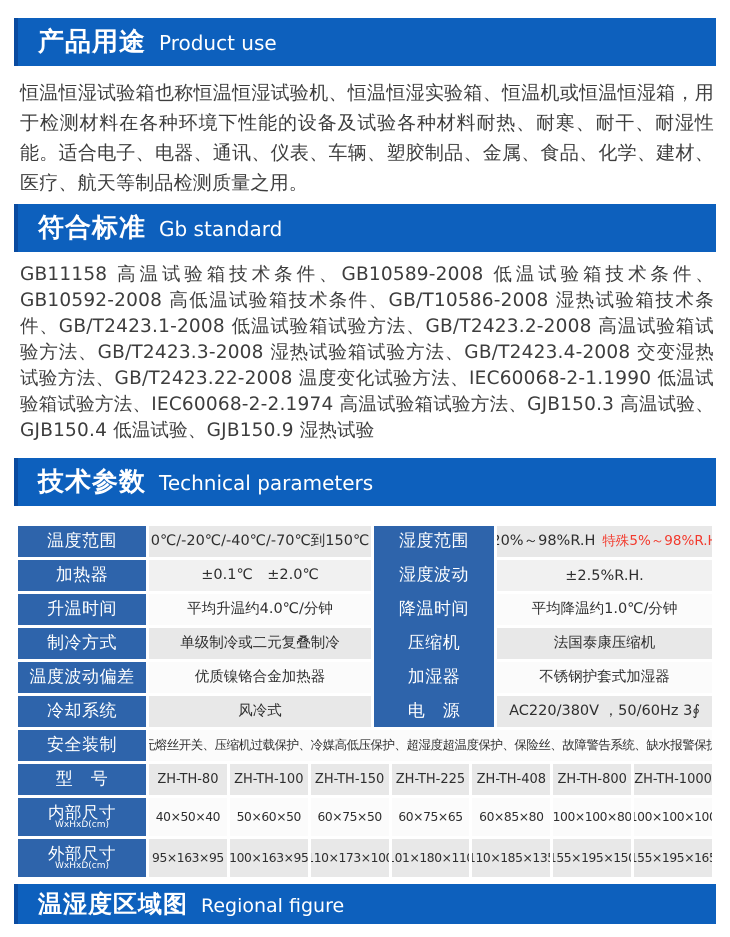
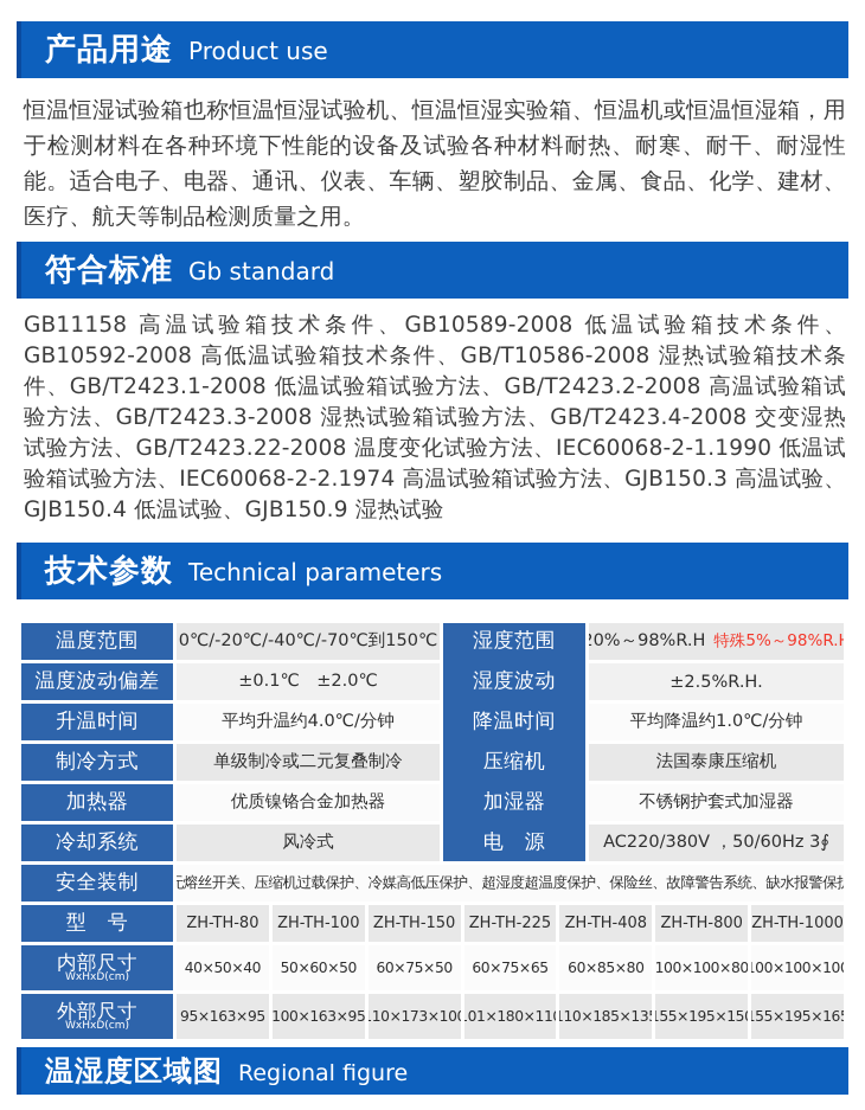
  产品用途
  Product use
  恒温恒湿试验箱也称恒温恒湿试验机、恒温恒湿实验箱、恒温机或恒温恒湿箱，用于检测材料在各种环境下性能的设备及试验各种材料耐热、耐寒、耐干、耐湿性能。适合电子、电器、通讯、仪表、车辆、塑胶制品、金属、食品、化学、建材、医疗、航天等制品检测质量之用。
  符合标准
  Gb standard
  GB11158 高温试验箱技术条件、GB10589-2008 低温试验箱技术条件、GB10592-2008 高低温试验箱技术条件、GB/T10586-2008 湿热试验箱技术条件、GB/T2423.1-2008 低温试验箱试验方法、GB/T2423.2-2008 高温试验箱试验方法、GB/T2423.3-2008 湿热试验箱试验方法、GB/T2423.4-2008 交变湿热试验方法、GB/T2423.22-2008 温度变化试验方法、IEC60068-2-1.1990 低温试验箱试验方法、IEC60068-2-2.1974 高温试验箱试验方法、GJB150.3 高温试验、GJB150.4 低温试验、GJB150.9 湿热试验
  技术参数
  Technical parameters
  湿度范围
  湿度波动
  降温时间
  压缩机
  加湿器
  电 源
  温度范围
  0℃/-20℃/-40℃/-70℃到150℃
  0%～98%R.H
  特殊5%～98%R.
- 加热器
+ 温度波动偏差
  ±0.1℃ ±2.0℃
  ±2.5%R.H.
  升温时间
  平均升温约4.0℃/分钟
  平均降温约1.0℃/分钟
  制冷方式
  单级制冷或二元复叠制冷
  法国泰康压缩机
- 温度波动偏差
+ 加热器
  优质镍铬合金加热器
  不锈钢护套式加湿器
  冷却系统
  风冷式
  AC220/380V ，50/60Hz 3∮
  安全装制
  无熔丝开关、压缩机过载保护、冷媒高低压保护、超湿度超温度保护、保险丝、故障警告系统、缺水报警保
  型 号
  ZH-TH-80
  ZH-TH-100
  ZH-TH-150
  ZH-TH-225
  ZH-TH-408
  ZH-TH-800
  ZH-TH-1000
  内部尺寸
  WxHxD(cm)
  40×50×40
  50×60×50
  60×75×50
  60×75×65
  60×85×80
  100×100×80
  100×100×10
  外部尺寸
  WxHxD(cm)
  95×163×95
  100×163×95
  110×173×10
  101×180×11
  110×185×13
  155×195×15
  155×195×16
  温湿度区域图
  Regional figure
